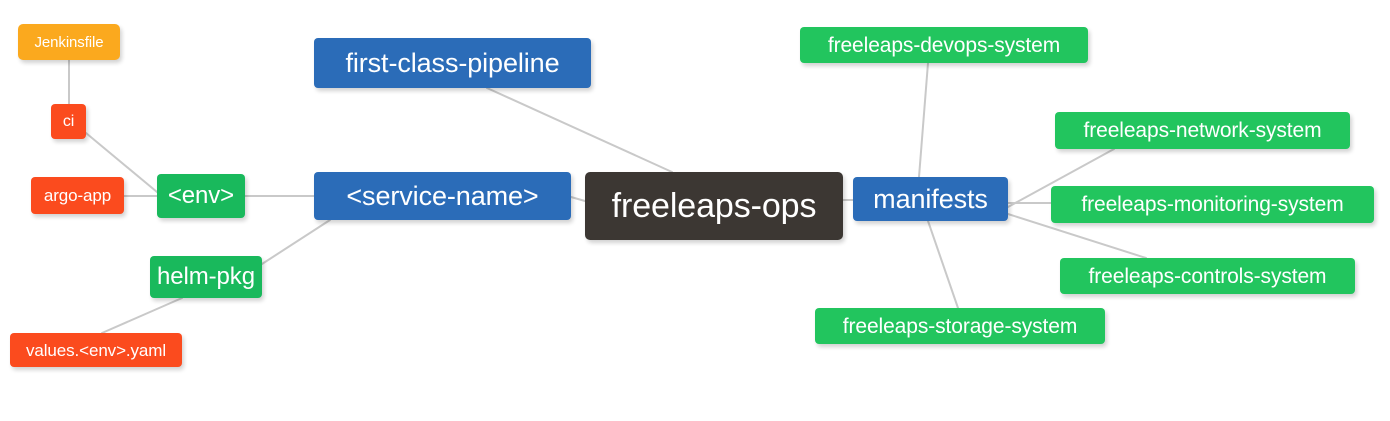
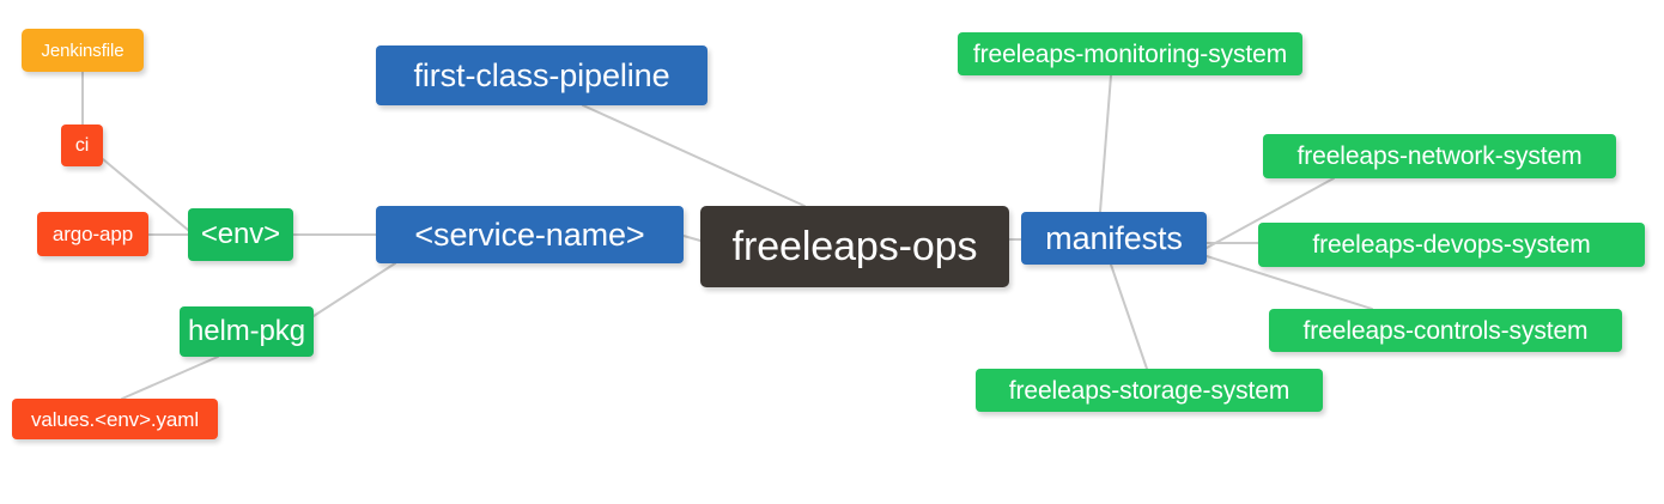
  Jenkinsfile
  ci
  argo-app
  <env>
  <service-name>
  first-class-pipeline
  helm-pkg
  values.<env>.yaml
  freeleaps-ops
  manifests
- freeleaps-devops-system
+ freeleaps-monitoring-system
  freeleaps-network-system
- freeleaps-monitoring-system
+ freeleaps-devops-system
  freeleaps-controls-system
  freeleaps-storage-system
